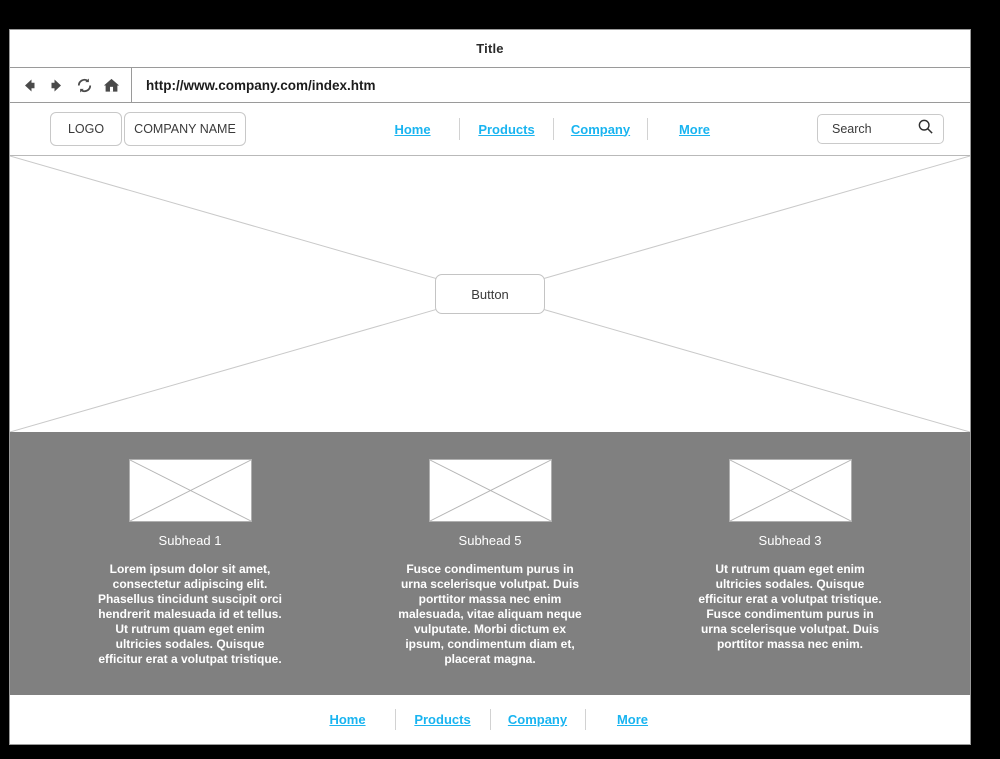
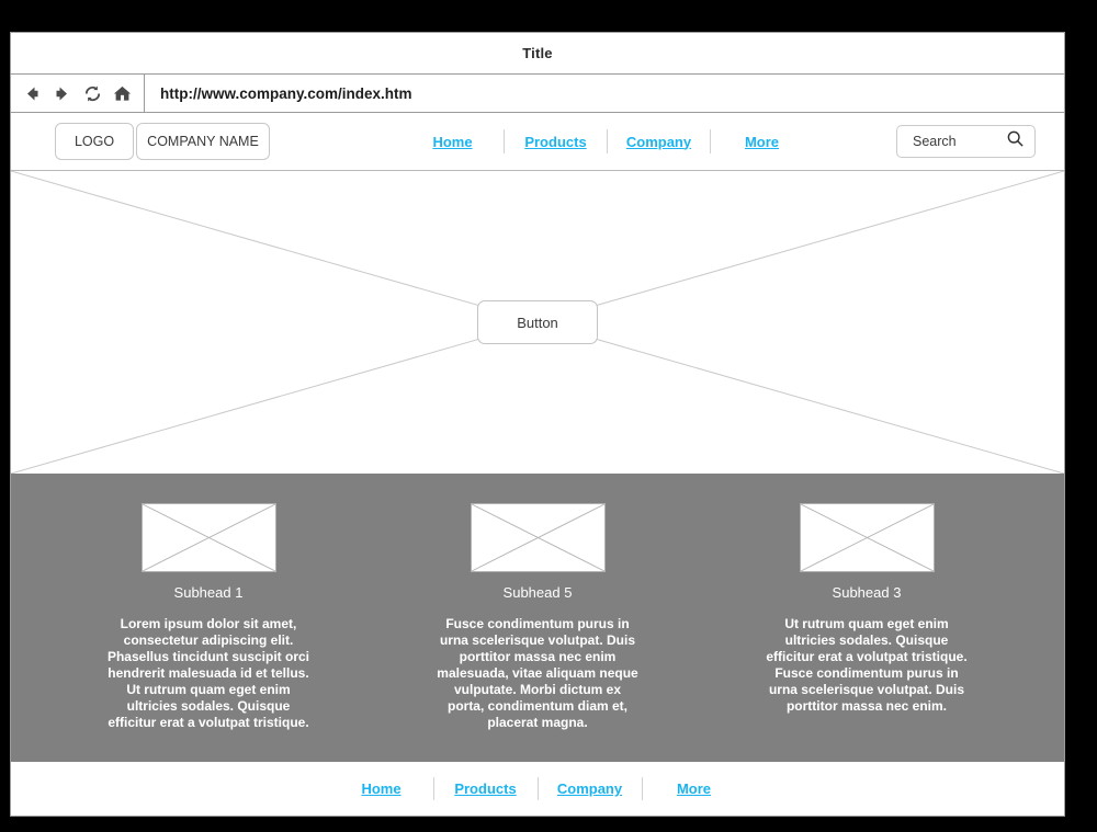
  Title
  http://www.company.com/index.htm
  LOGO
  COMPANY NAME
  Home
  Products
  Company
  More
  Search
  Button
  Subhead 1
  Lorem ipsum dolor sit amet, consectetur adipiscing elit. Phasellus tincidunt suscipit orci hendrerit malesuada id et tellus. Ut rutrum quam eget enim ultricies sodales. Quisque efficitur erat a volutpat tristique.
  Subhead 5
- Fusce condimentum purus in urna scelerisque volutpat. Duis porttitor massa nec enim malesuada, vitae aliquam neque vulputate. Morbi dictum ex ipsum, condimentum diam et, placerat magna.
+ Fusce condimentum purus in urna scelerisque volutpat. Duis porttitor massa nec enim malesuada, vitae aliquam neque vulputate. Morbi dictum ex porta, condimentum diam et, placerat magna.
  Subhead 3
  Ut rutrum quam eget enim ultricies sodales. Quisque efficitur erat a volutpat tristique. Fusce condimentum purus in urna scelerisque volutpat. Duis porttitor massa nec enim.
  Home
  Products
  Company
  More
